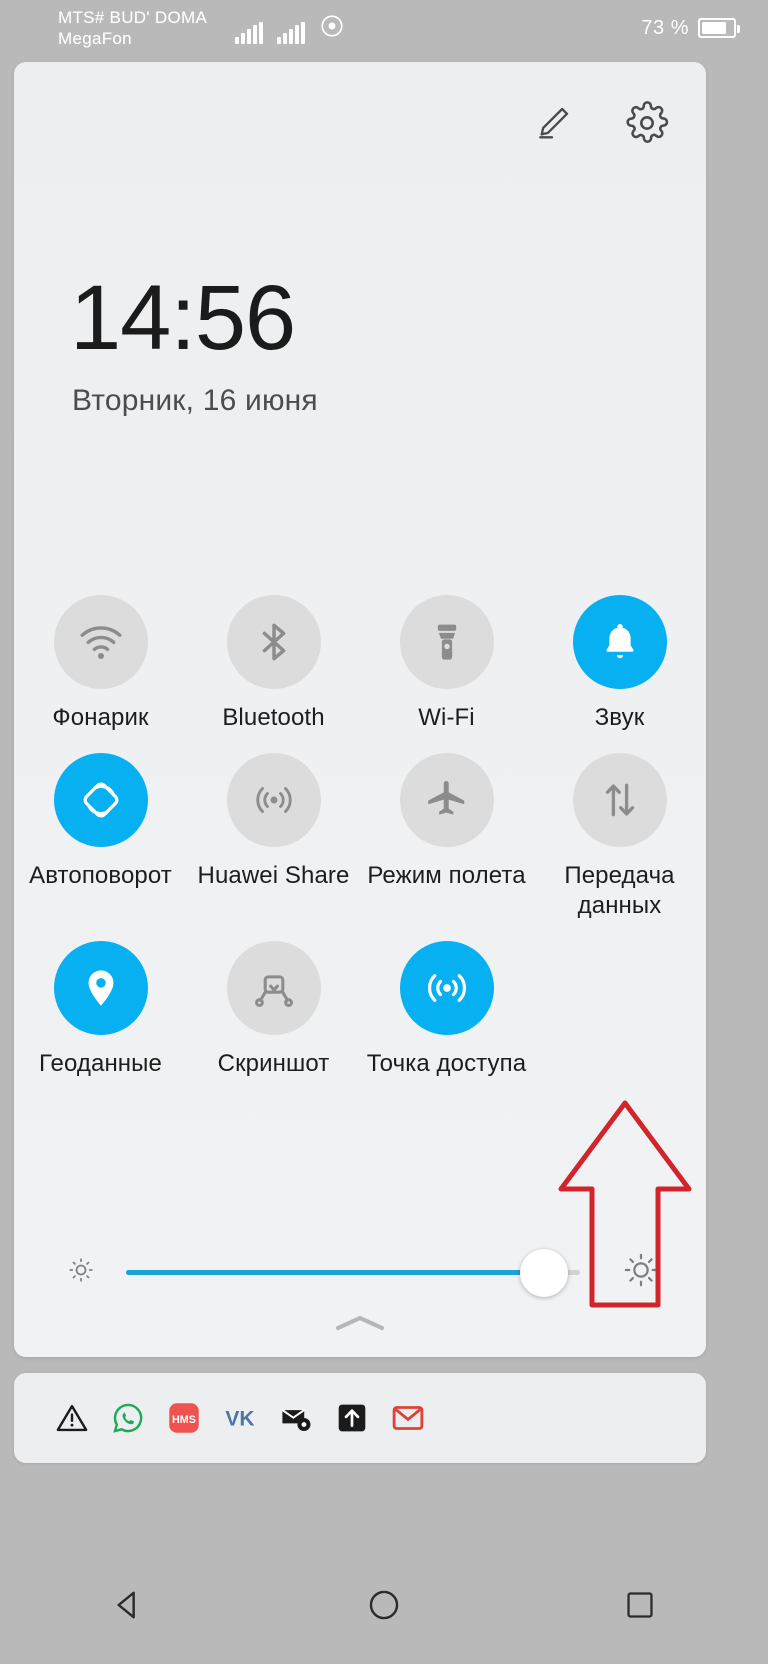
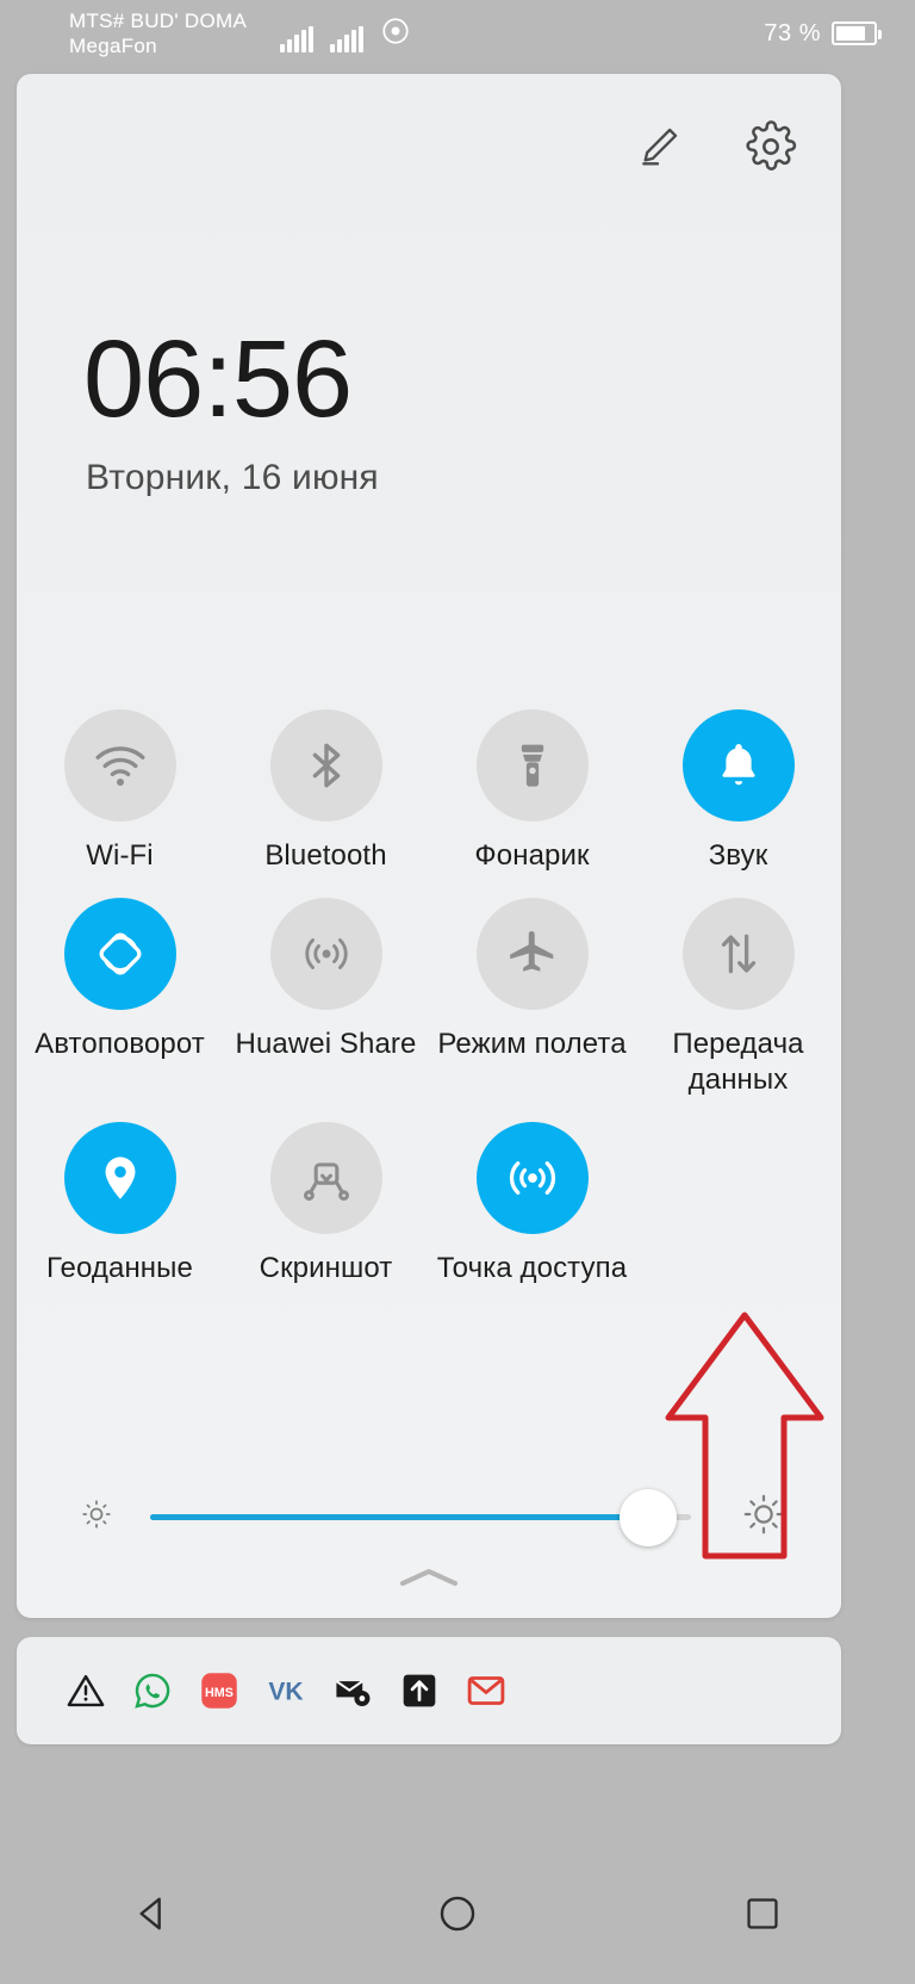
  MTS# BUD' DOMA
  MegaFon
  73 %
- 14:56
+ 06:56
  Вторник, 16 июня
- Фонарик
+ Wi-Fi
  Bluetooth
- Wi-Fi
+ Фонарик
  Звук
  Автоповорот
  Huawei Share
  Режим полета
  Передача данных
  Геоданные
  Скриншот
  Точка доступа
  HMS
  VK
